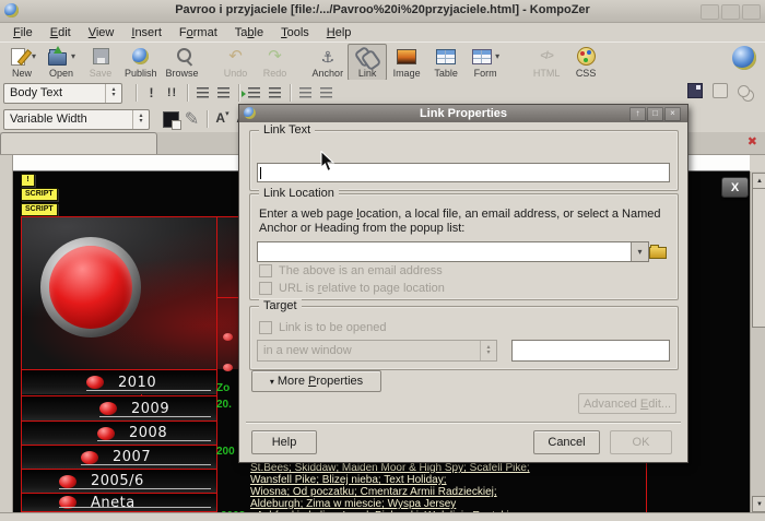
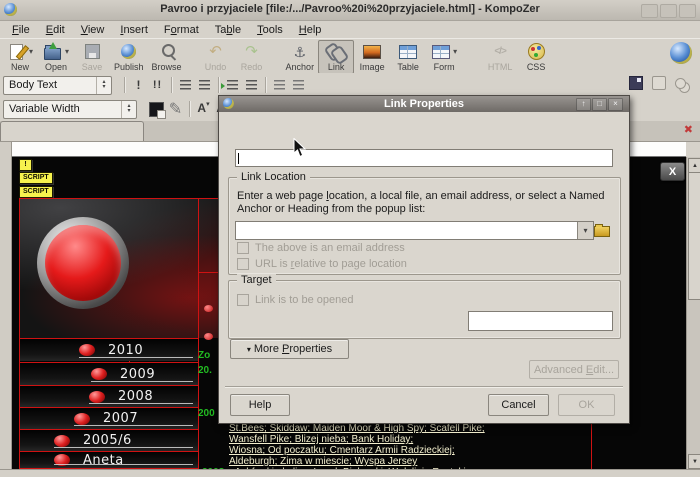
  Pavroo i przyjaciele [file:/.../Pavroo%20i%20przyjaciele.html] - KompoZer
  File
  Edit
  View
  Insert
  Format
  Table
  Tools
  Help
  ▾
  New
  ▾
  Open
  Save
  Publish
  Browse
  ↶
  Undo
  ↷
  Redo
  ⚓
  Anchor
  Link
  Image
  Table
  ▾
  Form
  </>
  HTML
  CSS
  Body Text
  !
  !!
  Variable Width
  ✎
  A
  ✖
  2010
  2009
  2008
  2007
  2005/6
  Aneta
  Zo
  20.
  200
  X
  St.Bees; Skiddaw; Maiden Moor & High Spy; Scafell Pike;
- Wansfell Pike; Blizej nieba; Text Holiday;
+ Wansfell Pike; Blizej nieba; Bank Holiday;
  Wiosna; Od poczatku; Cmentarz Armii Radzieckiej;
  Aldeburgh; Zima w miescie; Wyspa Jersey
  Link Properties
  ↑
  □
  ×
- Link Text
  Link Location
  Enter a web page location, a local file, an email address, or select a Named Anchor or Heading from the popup list:
  ▾
  The above is an email address
  URL is relative to page location
  Target
  Link is to be opened
- in a new window
  ▾
  More Properties
  Advanced Edit...
  Help
  Cancel
  OK
